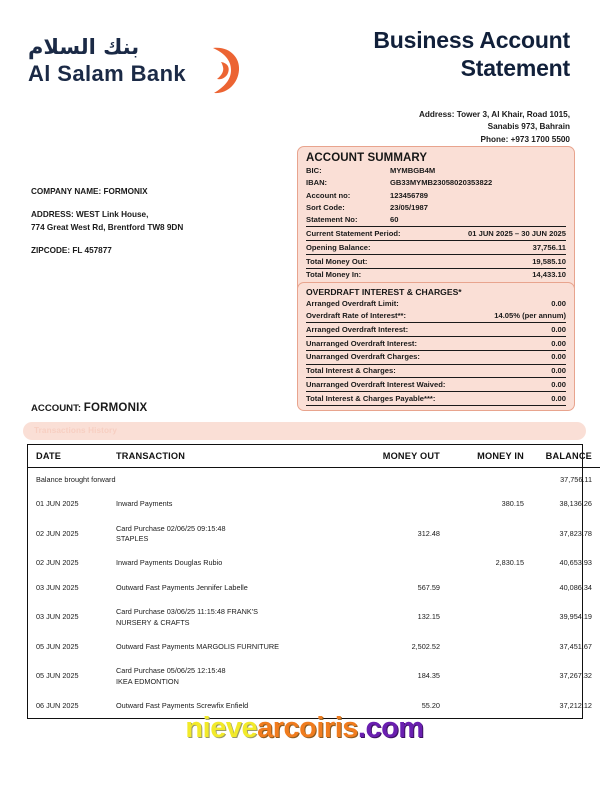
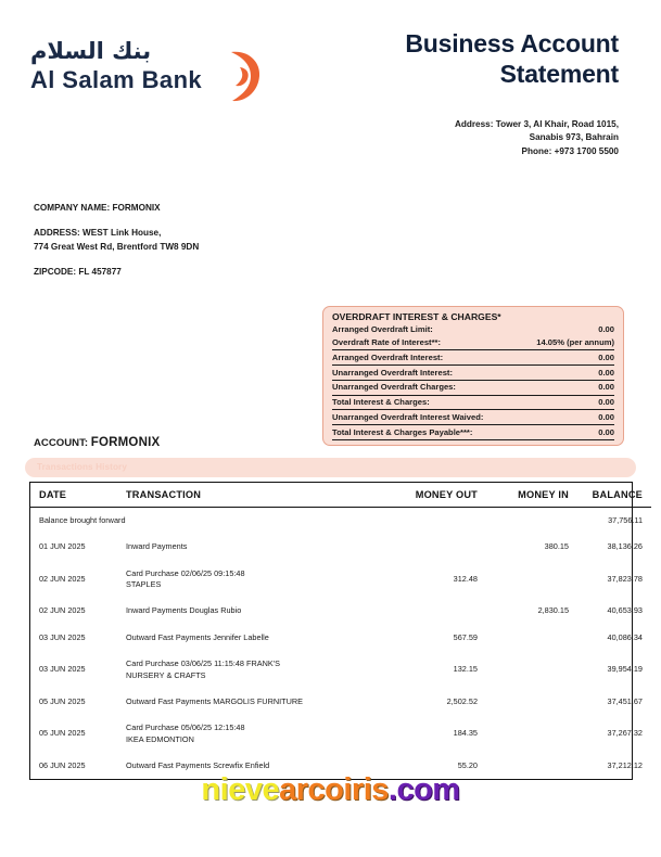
  بنك السلام
  Al Salam Bank
  Business Account
  Statement
  Address: Tower 3, Al Khair, Road 1015,
  Sanabis 973, Bahrain
  Phone: +973 1700 5500
  COMPANY NAME: FORMONIX
  ADDRESS: WEST Link House,
  774 Great West Rd, Brentford TW8 9DN
  ZIPCODE: FL 457877
- ACCOUNT SUMMARY
- BIC:
- MYMBGB4M
- IBAN:
- GB33MYMB23058020353822
- Account no:
- 123456789
- Sort Code:
- 23/05/1987
- Statement No:
- 60
- Current Statement Period:
- 01 JUN 2025 – 30 JUN 2025
- Opening Balance:
- 37,756.11
- Total Money Out:
- 19,585.10
- Total Money In:
- 14,433.10
  OVERDRAFT INTEREST & CHARGES*
  Arranged Overdraft Limit:
  0.00
  Overdraft Rate of Interest**:
  14.05% (per annum)
  Arranged Overdraft Interest:
  0.00
  Unarranged Overdraft Interest:
  0.00
  Unarranged Overdraft Charges:
  0.00
  Total Interest & Charges:
  0.00
  Unarranged Overdraft Interest Waived:
  0.00
  Total Interest & Charges Payable***:
  0.00
  ACCOUNT: FORMONIX
  DATE	TRANSACTION	MONEY OUT	MONEY IN	BALANCE
  Balance brought forward		37,756.11
  01 JUN 2025	Inward Payments		380.15	38,136.26
  02 JUN 2025	Card Purchase 02/06/25 09:15:48 STAPLES	312.48		37,823.78
  02 JUN 2025	Inward Payments Douglas Rubio		2,830.15	40,653.93
  03 JUN 2025	Outward Fast Payments Jennifer Labelle	567.59		40,086.34
  03 JUN 2025	Card Purchase 03/06/25 11:15:48 FRANK'S NURSERY & CRAFTS	132.15		39,954.19
  05 JUN 2025	Outward Fast Payments MARGOLIS FURNITURE	2,502.52		37,451.67
  05 JUN 2025	Card Purchase 05/06/25 12:15:48 IKEA EDMONTION	184.35		37,267.32
  06 JUN 2025	Outward Fast Payments Screwfix Enfield	55.20		37,212.12
  nievearcoiris.com
